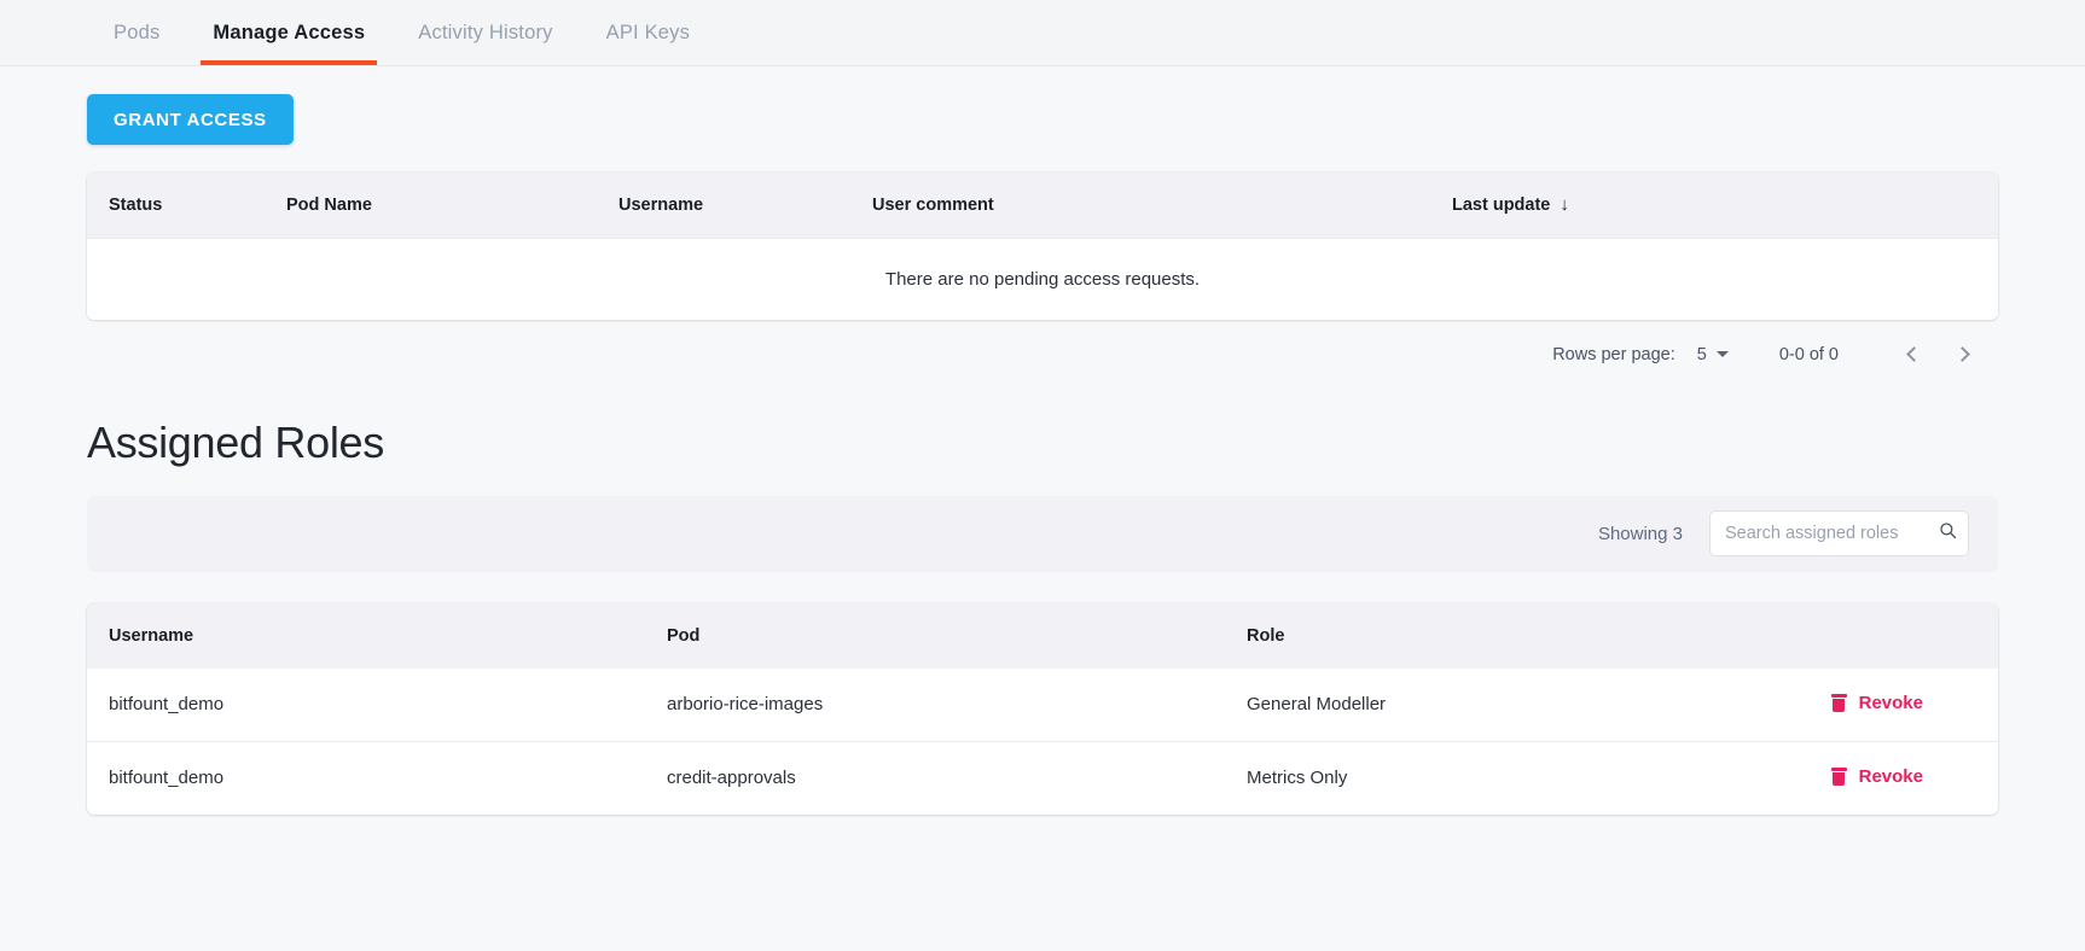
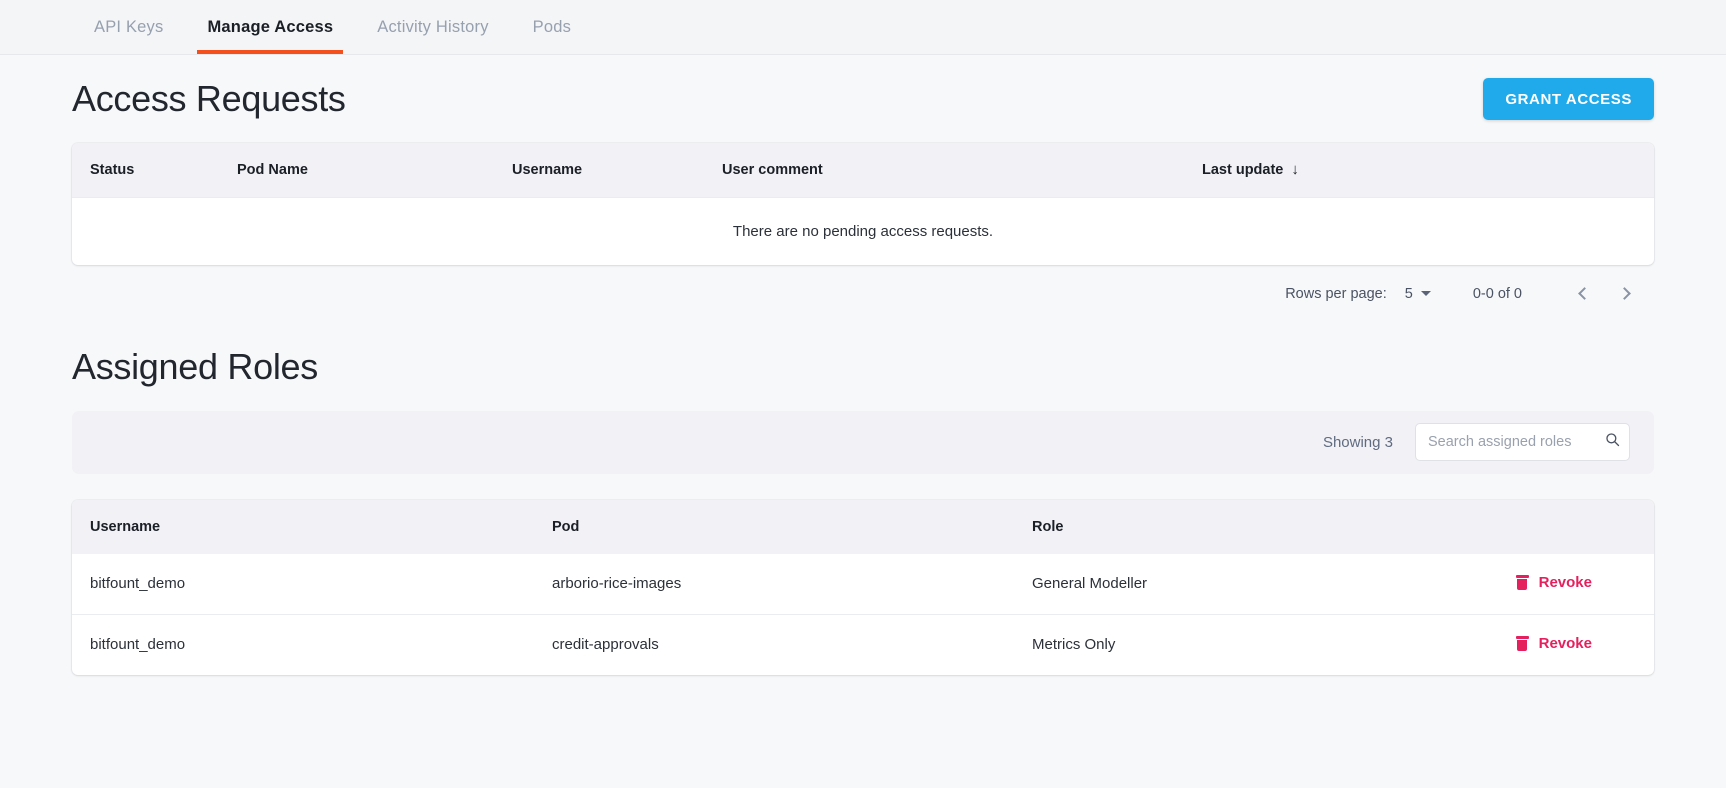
- Pods
+ API Keys
  Manage Access
  Activity History
- API Keys
+ Pods
+ Access Requests
  GRANT ACCESS
  Status	Pod Name	Username	User comment	Last update ↓
  There are no pending access requests.
  Rows per page:
  5
  0-0 of 0
  Assigned Roles
  Showing 3
  Search assigned roles
  Username	Pod	Role
  bitfount_demo	arborio-rice-images	General Modeller	Revoke
  bitfount_demo	credit-approvals	Metrics Only	Revoke
